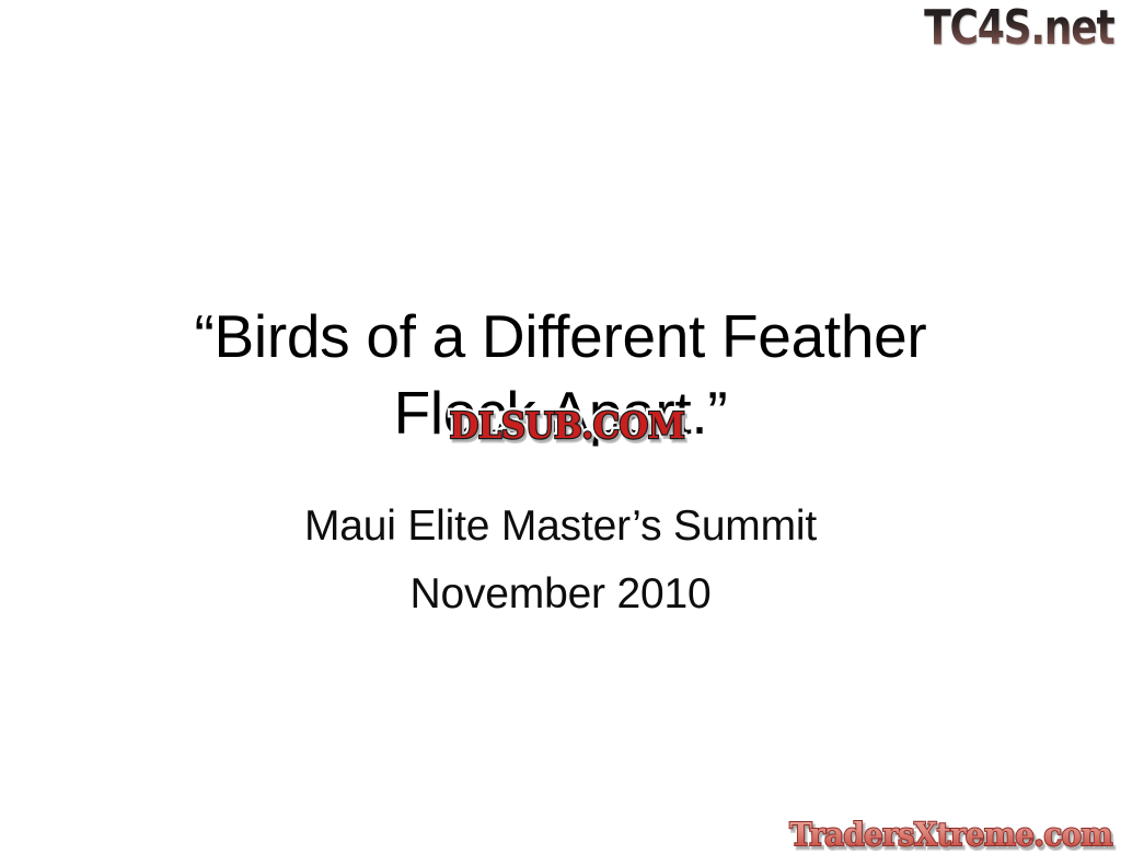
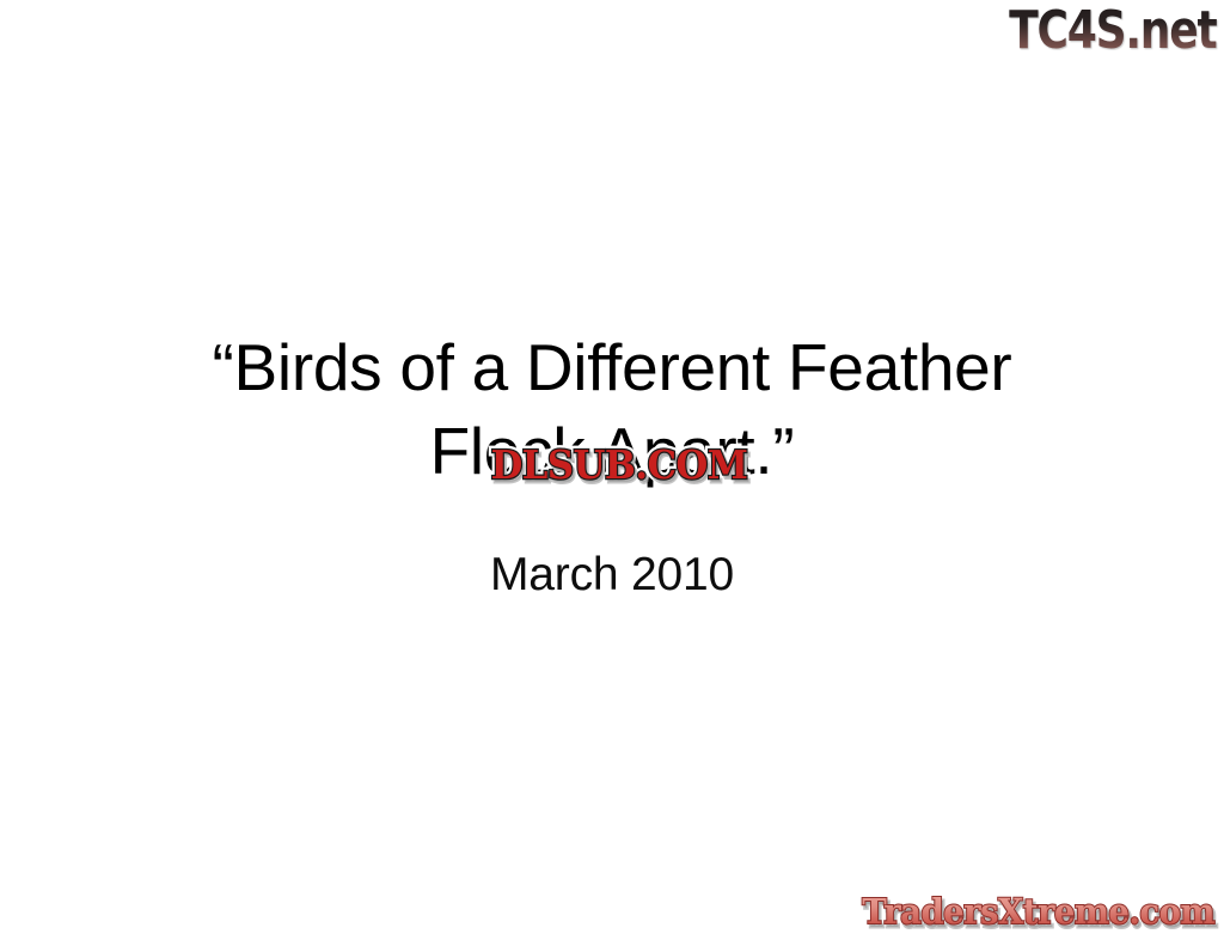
  “Birds of a Different Feather
  Flock Apart.”
- Maui Elite Master’s Summit
- November 2010
+ March 2010
  TC4S.net
  DLSUB.COM
  TradersXtreme.com
